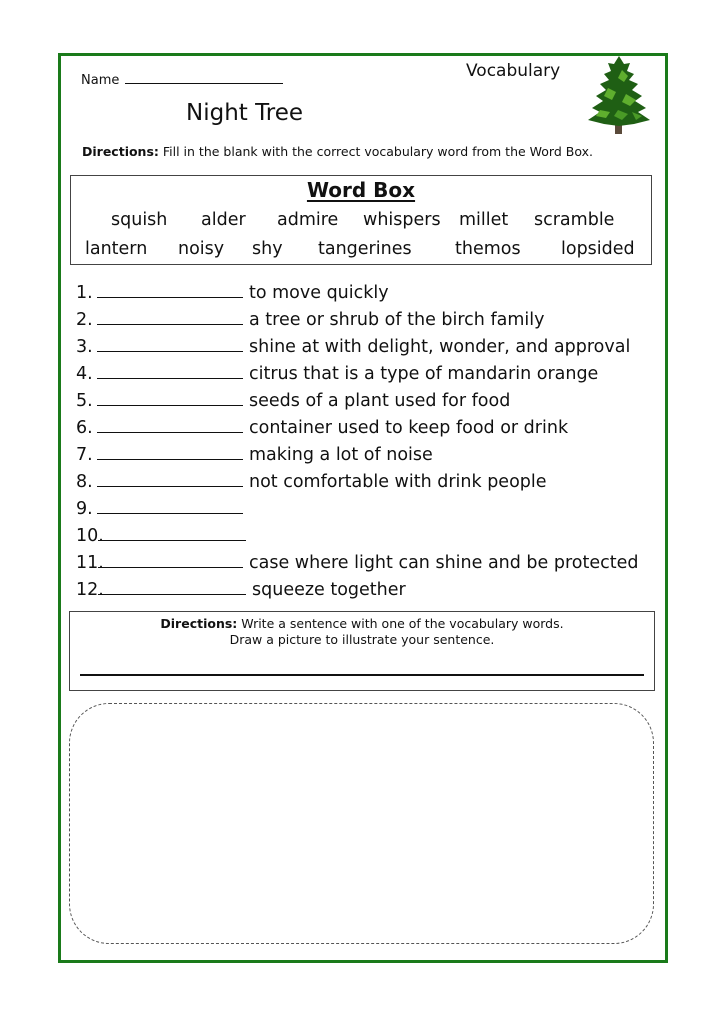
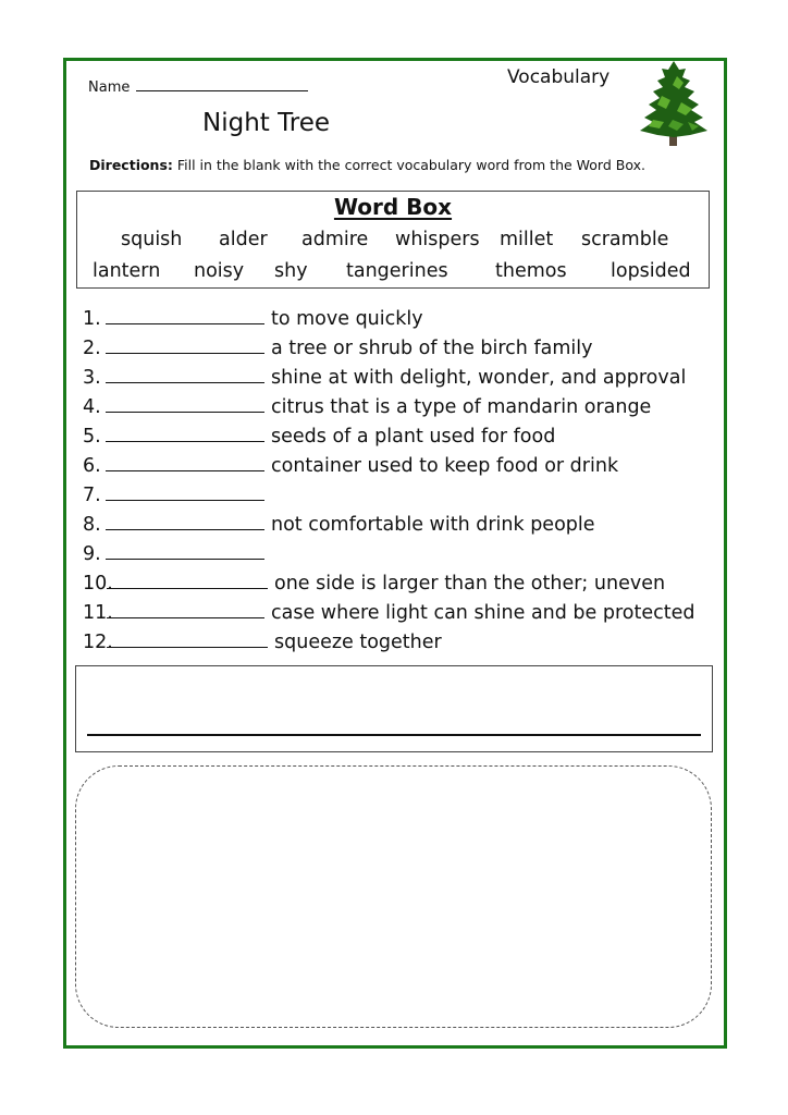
  Name
  Vocabulary
  Night Tree
  Directions: Fill in the blank with the correct vocabulary word from the Word Box.
  Word Box
  squish
  alder
  admire
  whispers
  millet
  scramble
  lantern
  noisy
  shy
  tangerines
  themos
  lopsided
  1.
  to move quickly
  2.
  a tree or shrub of the birch family
  3.
  shine at with delight, wonder, and approval
  4.
  citrus that is a type of mandarin orange
  5.
  seeds of a plant used for food
  6.
  container used to keep food or drink
  7.
- making a lot of noise
  8.
  not comfortable with drink people
  9.
+ one side is larger than the other; uneven
  case where light can shine and be protected
  squeeze together
- Directions: Write a sentence with one of the vocabulary words.
- Draw a picture to illustrate your sentence.
